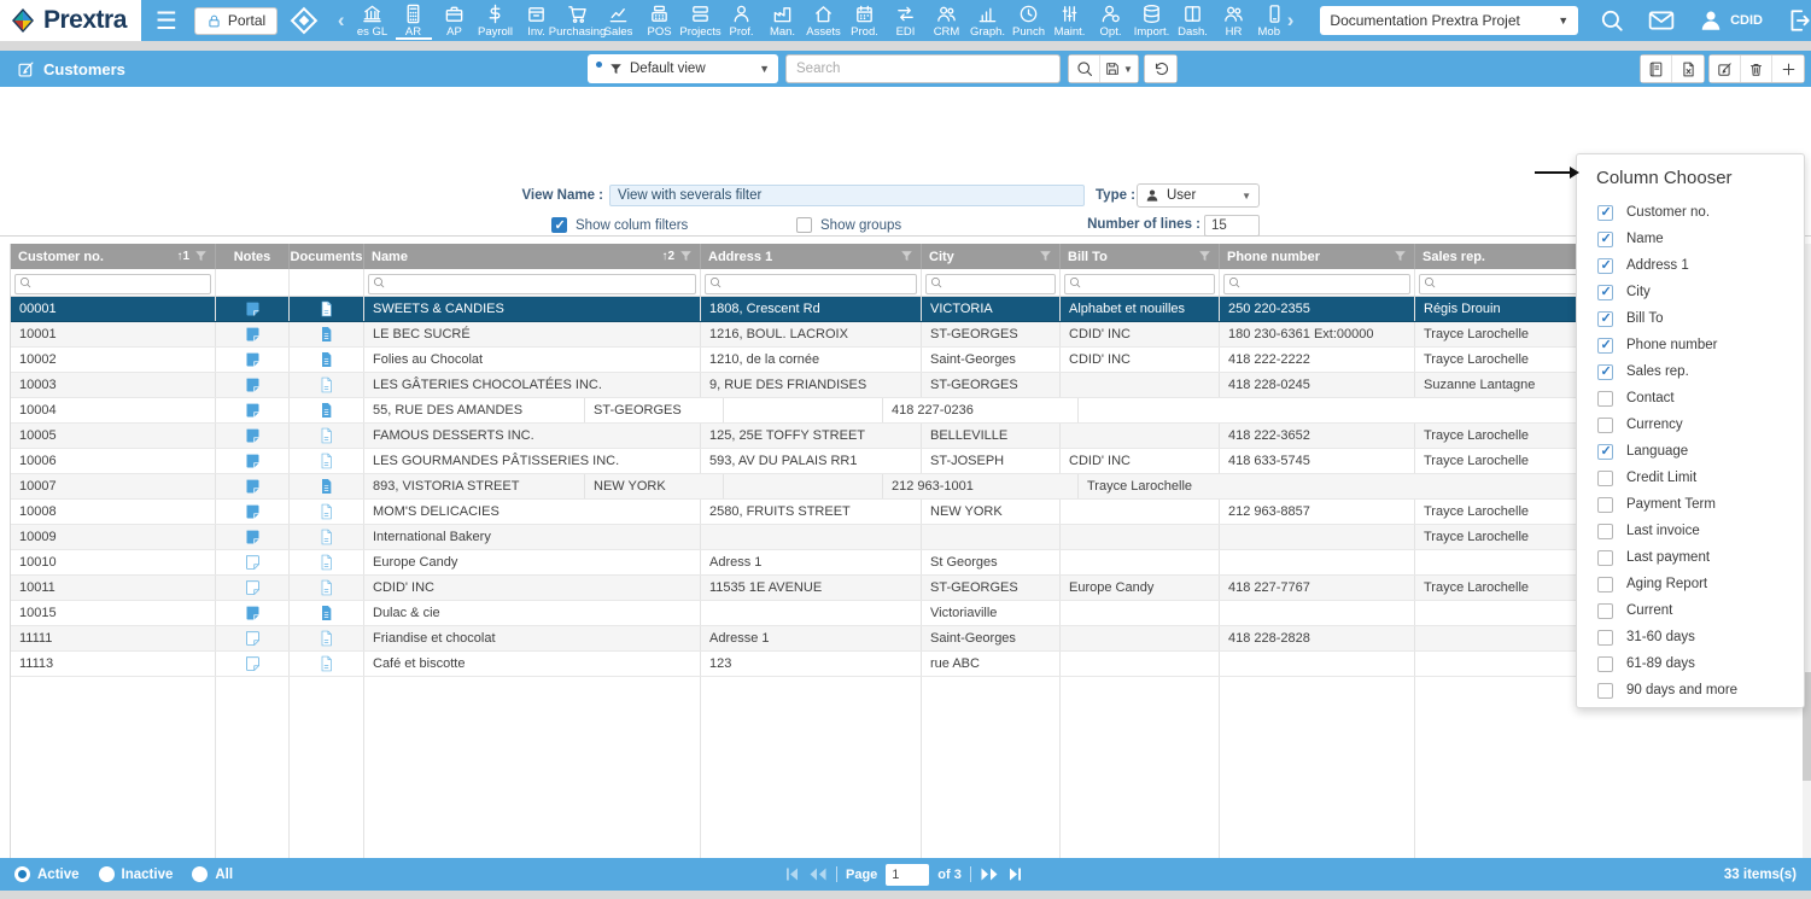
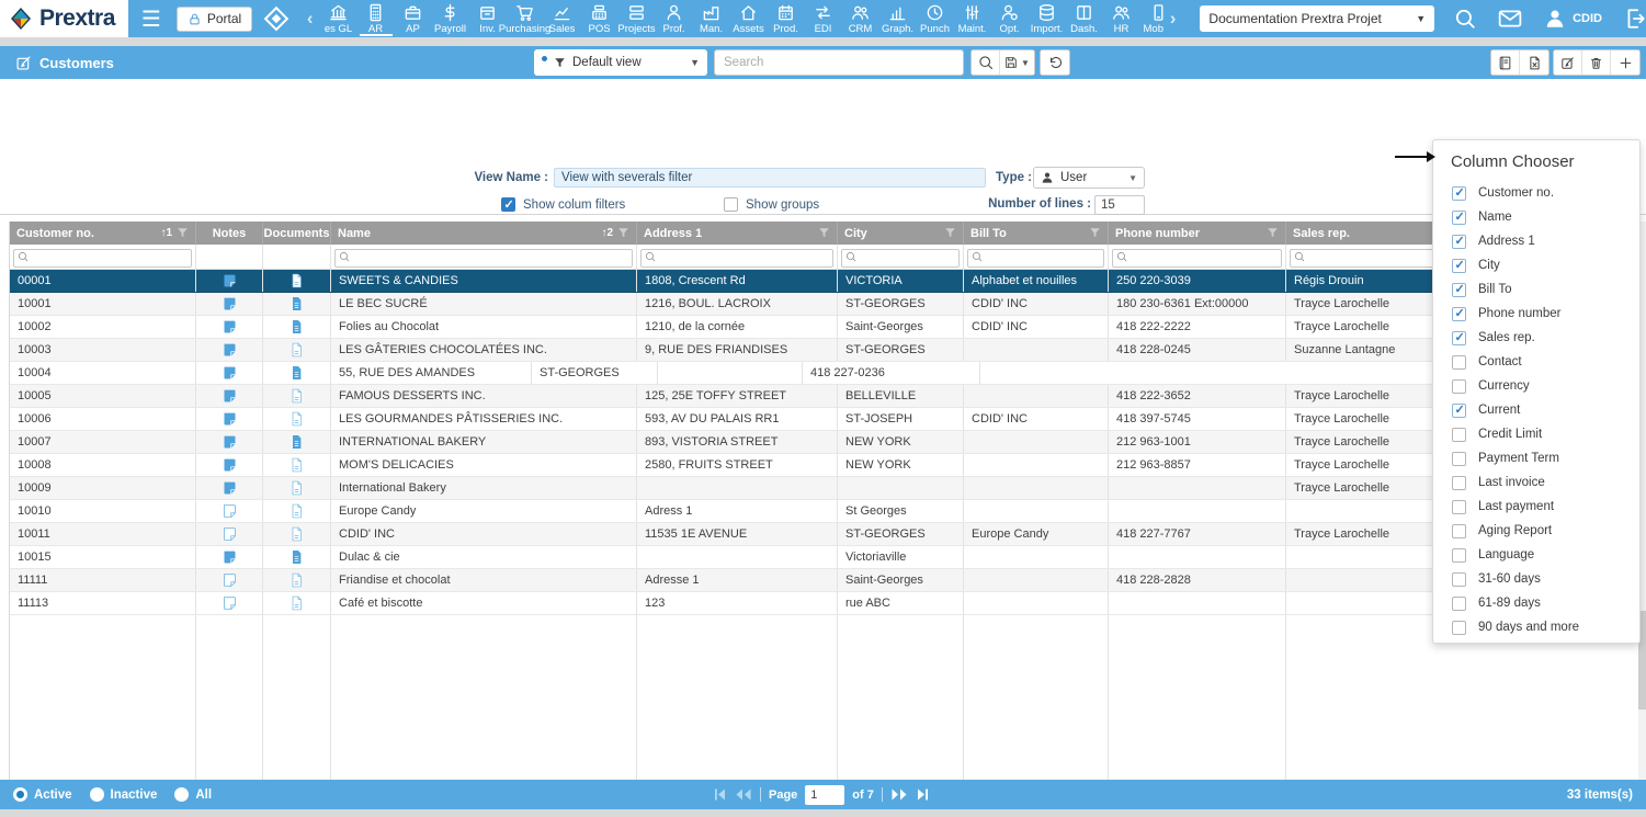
  Prextra
  ☰
  Portal
  ‹
  es GL
  AR
  AP
  Payroll
  Inv.
  Purchasing
  Sales
  POS
  Projects
  Prof.
  Man.
  Assets
  Prod.
  EDI
  CRM
  Graph.
  Punch
  Maint.
  Opt.
  Import.
  Dash.
  HR
  ›
  Documentation Prextra Projet
  ▼
  CDID
  Customers
  Default view
  ▼
  Search
  ▼
  View Name :
  View with severals filter
  Type :
  User
  ▼
  Show colum filters
  Show groups
  Number of lines :
  15
  Customer no.
  ↑1
  Notes
  Documents
  Name
  ↑2
  Address 1
  City
  Bill To
  Phone number
  Sales rep.
  00001
  SWEETS & CANDIES
  1808, Crescent Rd
  VICTORIA
  Alphabet et nouilles
- 250 220-2355
+ 250 220-3039
  Régis Drouin
  10001
  LE BEC SUCRÉ
  1216, BOUL. LACROIX
  ST-GEORGES
  CDID' INC
  180 230-6361 Ext:00000
  Trayce Larochelle
  10002
  Folies au Chocolat
  1210, de la cornée
  Saint-Georges
  CDID' INC
  418 222-2222
  Trayce Larochelle
  10003
  LES GÂTERIES CHOCOLATÉES INC.
  9, RUE DES FRIANDISES
  ST-GEORGES
  418 228-0245
  Suzanne Lantagne
  10004
  55, RUE DES AMANDES
  ST-GEORGES
  418 227-0236
  10005
  FAMOUS DESSERTS INC.
  125, 25E TOFFY STREET
  BELLEVILLE
  418 222-3652
  Trayce Larochelle
  10006
  LES GOURMANDES PÂTISSERIES INC.
  593, AV DU PALAIS RR1
  ST-JOSEPH
  CDID' INC
- 418 633-5745
+ 418 397-5745
  Trayce Larochelle
  10007
+ INTERNATIONAL BAKERY
  893, VISTORIA STREET
  NEW YORK
  212 963-1001
  Trayce Larochelle
  10008
  MOM'S DELICACIES
  2580, FRUITS STREET
  NEW YORK
  212 963-8857
  Trayce Larochelle
  10009
  International Bakery
  Trayce Larochelle
  10010
  Europe Candy
  Adress 1
  St Georges
  10011
  CDID' INC
  11535 1E AVENUE
  ST-GEORGES
  Europe Candy
  418 227-7767
  Trayce Larochelle
  10015
  Dulac & cie
  Victoriaville
  11111
  Friandise et chocolat
  Adresse 1
  Saint-Georges
  418 228-2828
  11113
  Café et biscotte
  123
  rue ABC
  Column Chooser
  Customer no.
  Name
  Address 1
  City
  Bill To
  Phone number
  Sales rep.
  Contact
  Currency
- Language
+ Current
  Credit Limit
  Payment Term
  Last invoice
  Last payment
  Aging Report
- Current
+ Language
  31-60 days
  61-89 days
  90 days and more
  Active
  Inactive
  All
  Page
  1
- of 3
+ of 7
  33 items(s)
